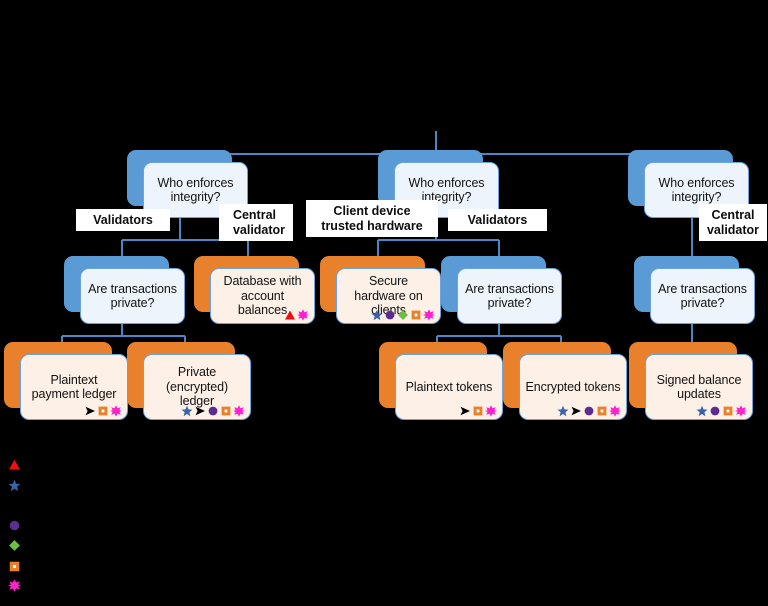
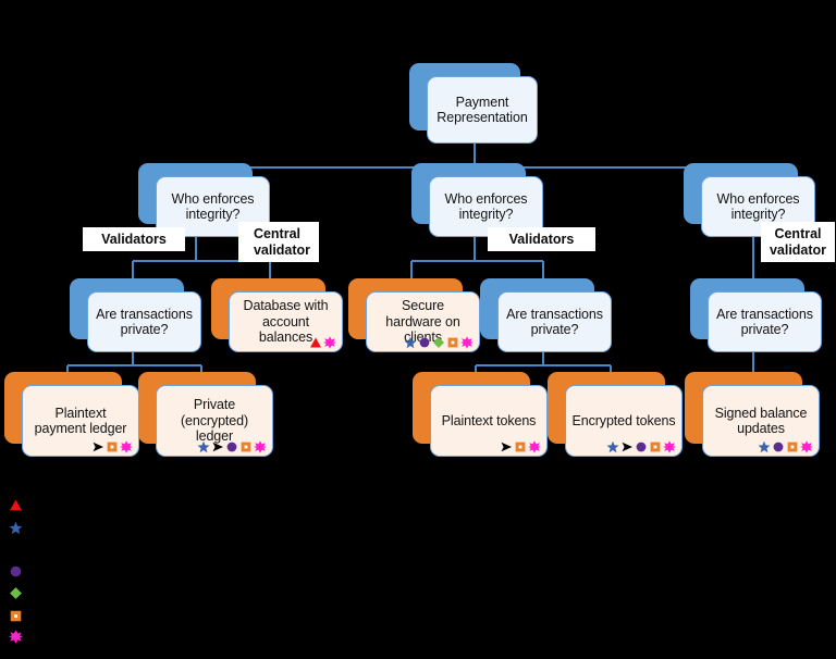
+ Payment Representation
  Who enforces integrity?
  Who enforces integrity?
  Who enforces integrity?
  Are transactions private?
  Database with account balances
  Secure hardware on client
  Are transactions private?
  Are transactions private?
  Plaintext payment ledger
  Private (encrypted) ledger
  Plaintext tokens
  Encrypted tokens
  Signed balance updates
  Validators
  Central
  validator
- Client device
- trusted hardware
  Validators
  Central
  validator
